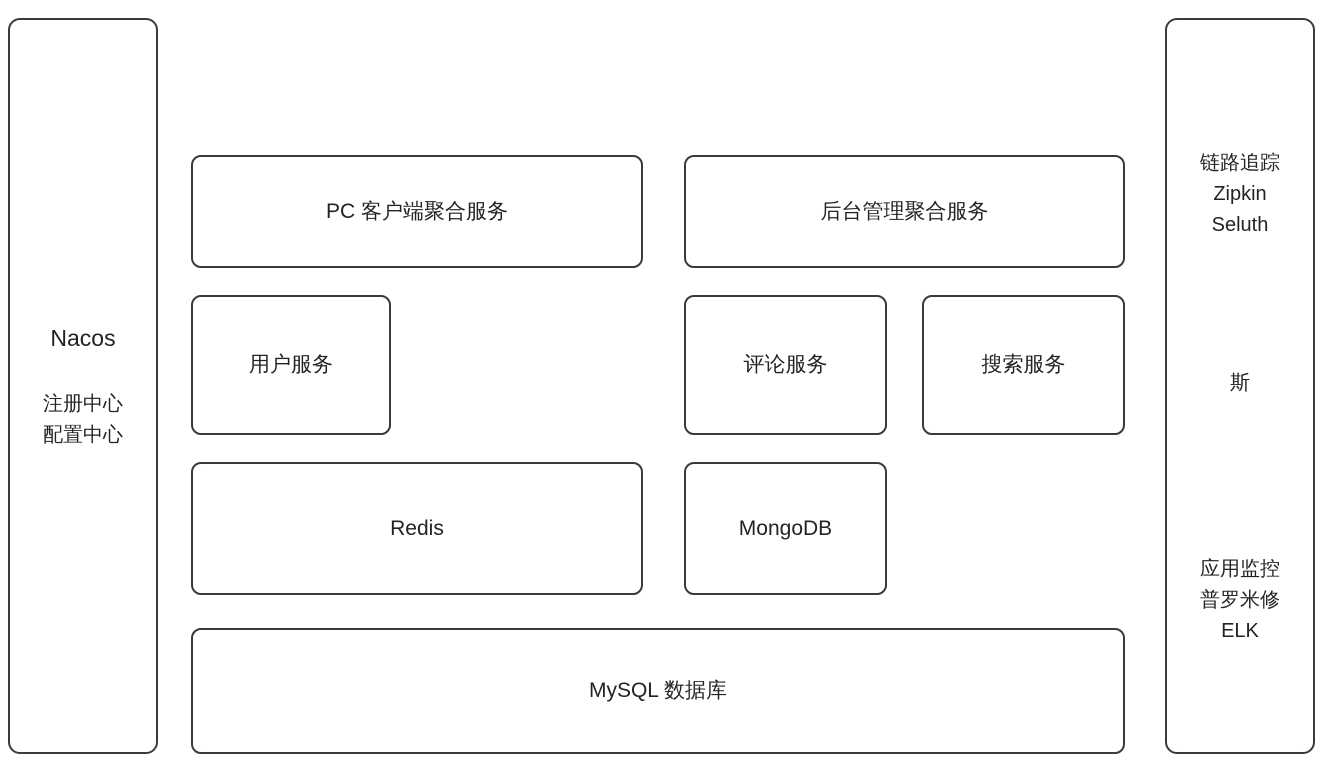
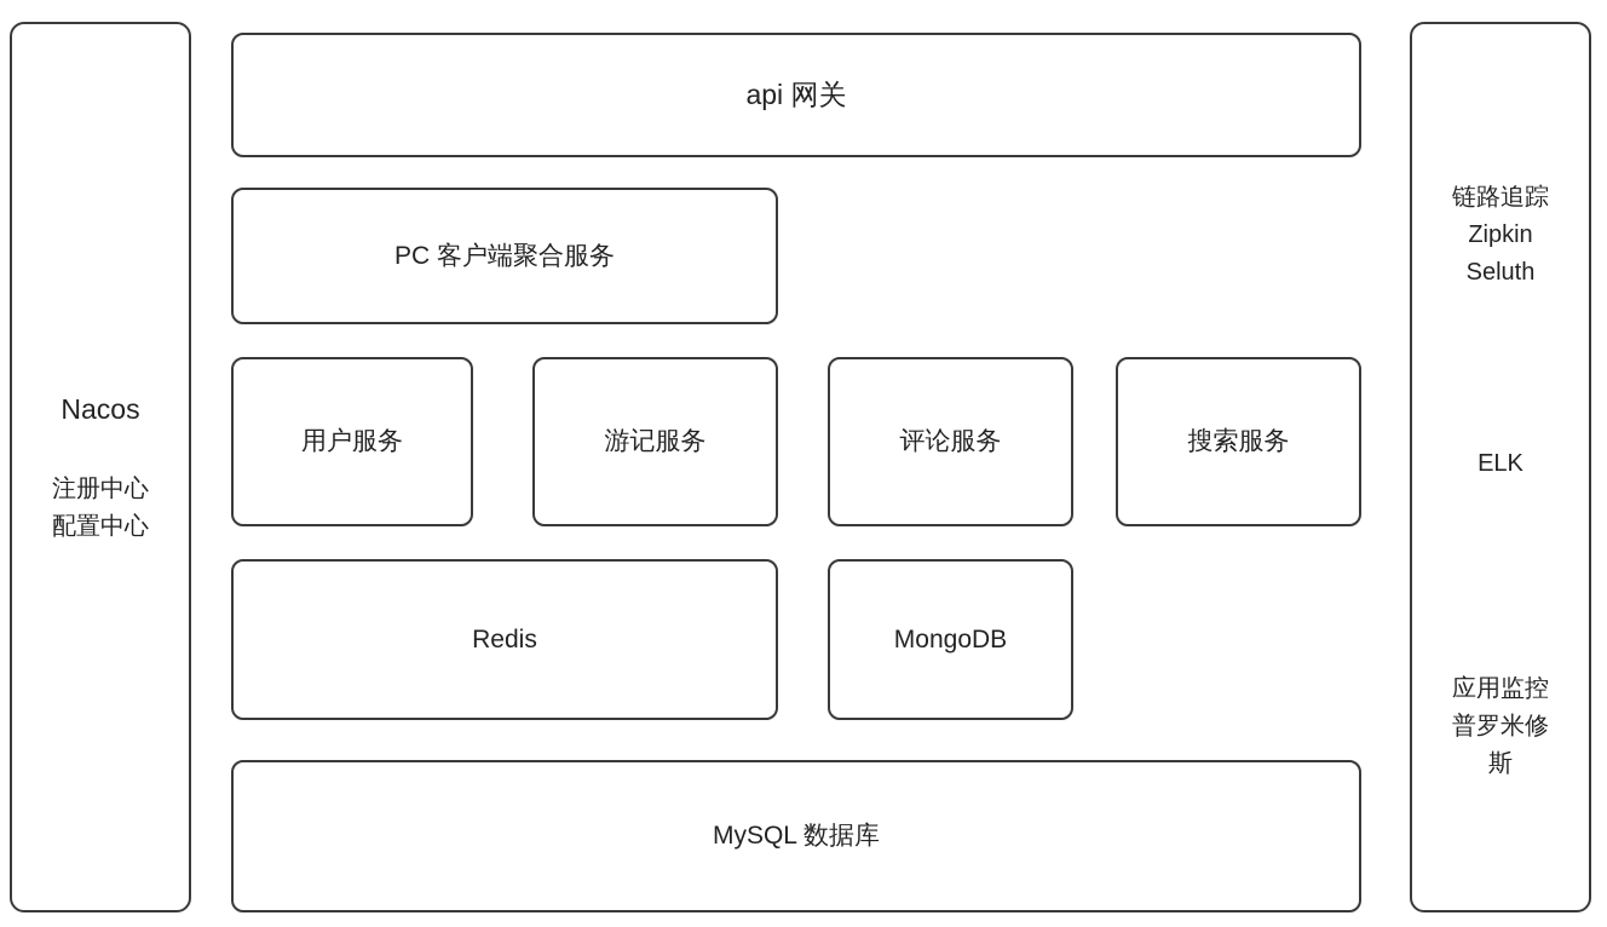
  Nacos
  注册中心
  配置中心
  链路追踪
  Zipkin
  Seluth
- 斯
+ ELK
  应用监控
  普罗米修
- ELK
+ 斯
+ api 网关
  PC 客户端聚合服务
- 后台管理聚合服务
  用户服务
+ 游记服务
  评论服务
  搜索服务
  Redis
  MongoDB
  MySQL 数据库
